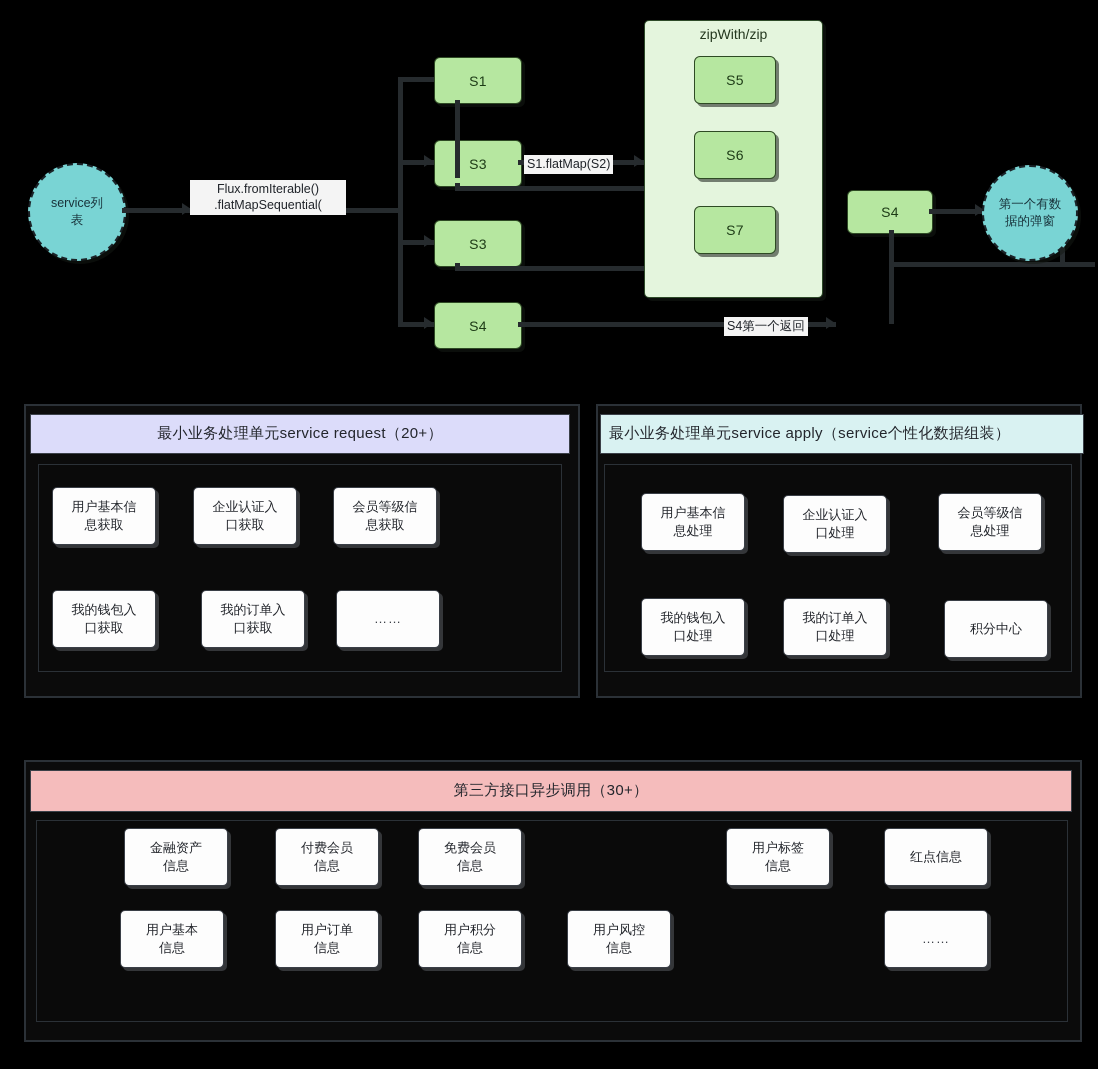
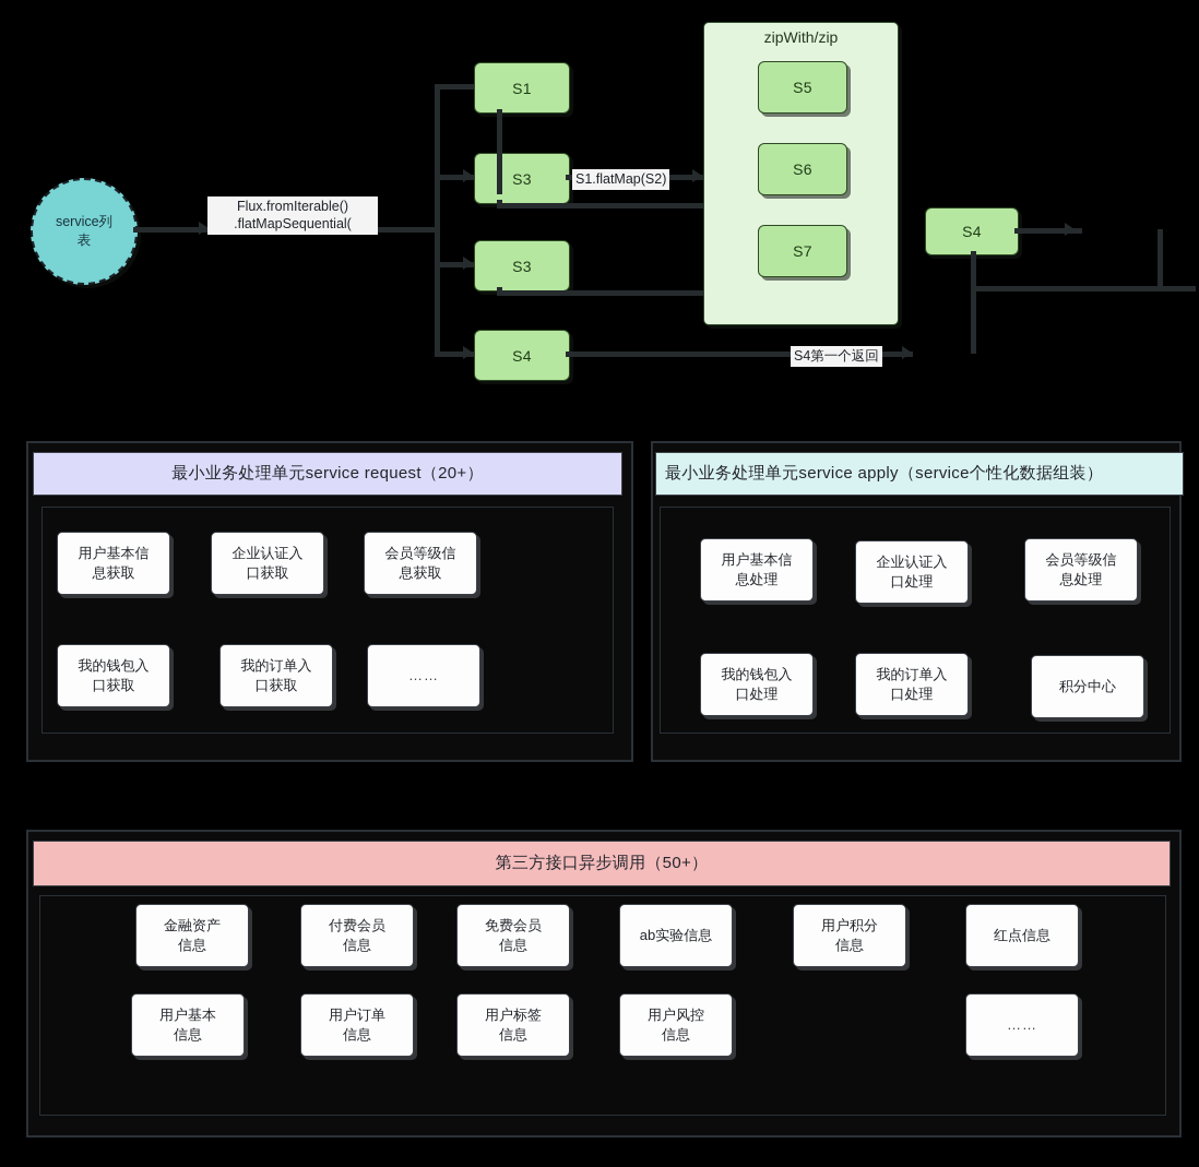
  service列
  表
  Flux.fromIterable()
  .flatMapSequential(
  S1
  S3
  S3
  S4
  S1.flatMap(S2)
  S4第一个返回
  zipWith/zip
  S5
  S6
  S7
  S4
- 第一个有数
- 据的弹窗
  最小业务处理单元service request（20+）
  用户基本信
  息获取
  企业认证入
  口获取
  会员等级信
  息获取
  我的钱包入
  口获取
  我的订单入
  口获取
  ……
  最小业务处理单元service apply（service个性化数据组装）
  用户基本信
  息处理
  企业认证入
  口处理
  会员等级信
  息处理
  我的钱包入
  口处理
  我的订单入
  口处理
  积分中心
- 第三方接口异步调用（30+）
+ 第三方接口异步调用（50+）
  金融资产
  信息
  付费会员
  信息
  免费会员
  信息
+ ab实验信息
- 用户标签
+ 用户积分
  信息
  红点信息
  用户基本
  信息
  用户订单
  信息
- 用户积分
+ 用户标签
  信息
  用户风控
  信息
  ……
